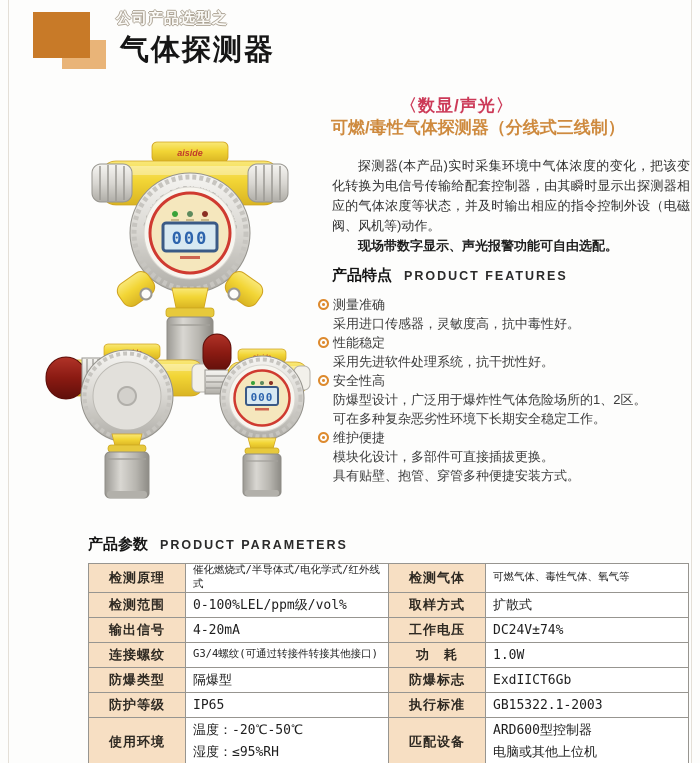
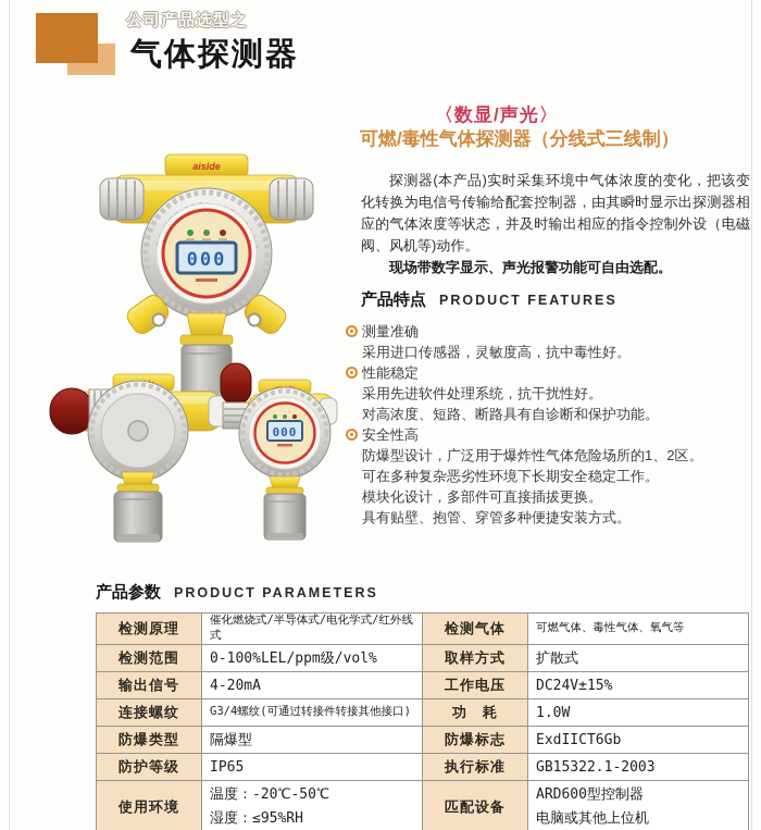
  公司产品选型之
  气体探测器
  〈数显/声光〉
  可燃/毒性气体探测器（分线式三线制）
  aiside
  000
  000
  探测器(本产品)实时采集环境中气体浓度的变化，把该变化转换为电信号传输给配套控制器，由其瞬时显示出探测器相应的气体浓度等状态，并及时输出相应的指令控制外设（电磁阀、风机等)动作。
  现场带数字显示、声光报警功能可自由选配。
  产品特点 PRODUCT FEATURES
  测量准确
  采用进口传感器，灵敏度高，抗中毒性好。
  性能稳定
  采用先进软件处理系统，抗干扰性好。
+ 对高浓度、短路、断路具有自诊断和保护功能。
  安全性高
  防爆型设计，广泛用于爆炸性气体危险场所的1、2区。
  可在多种复杂恶劣性环境下长期安全稳定工作。
- 维护便捷
  模块化设计，多部件可直接插拔更换。
  具有贴壁、抱管、穿管多种便捷安装方式。
  产品参数 PRODUCT PARAMETERS
  检测原理	催化燃烧式/半导体式/电化学式/红外线式	检测气体	可燃气体、毒性气体、氧气等
  检测范围	0-100%LEL/ppm级/vol%	取样方式	扩散式
- 输出信号	4-20mA	工作电压	DC24V±74%
+ 输出信号	4-20mA	工作电压	DC24V±15%
  连接螺纹	G3/4螺纹(可通过转接件转接其他接口)	功 耗	1.0W
  防爆类型	隔爆型	防爆标志	ExdIICT6Gb
  防护等级	IP65	执行标准	GB15322.1-2003
  使用环境	温度：-20℃-50℃ 湿度：≤95%RH	匹配设备	ARD600型控制器 电脑或其他上位机
